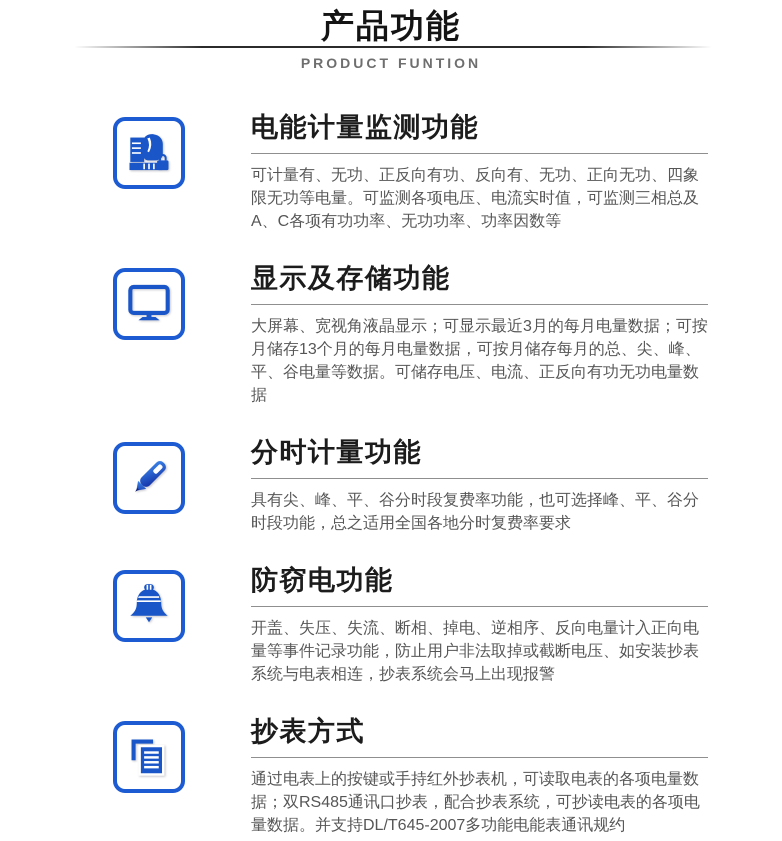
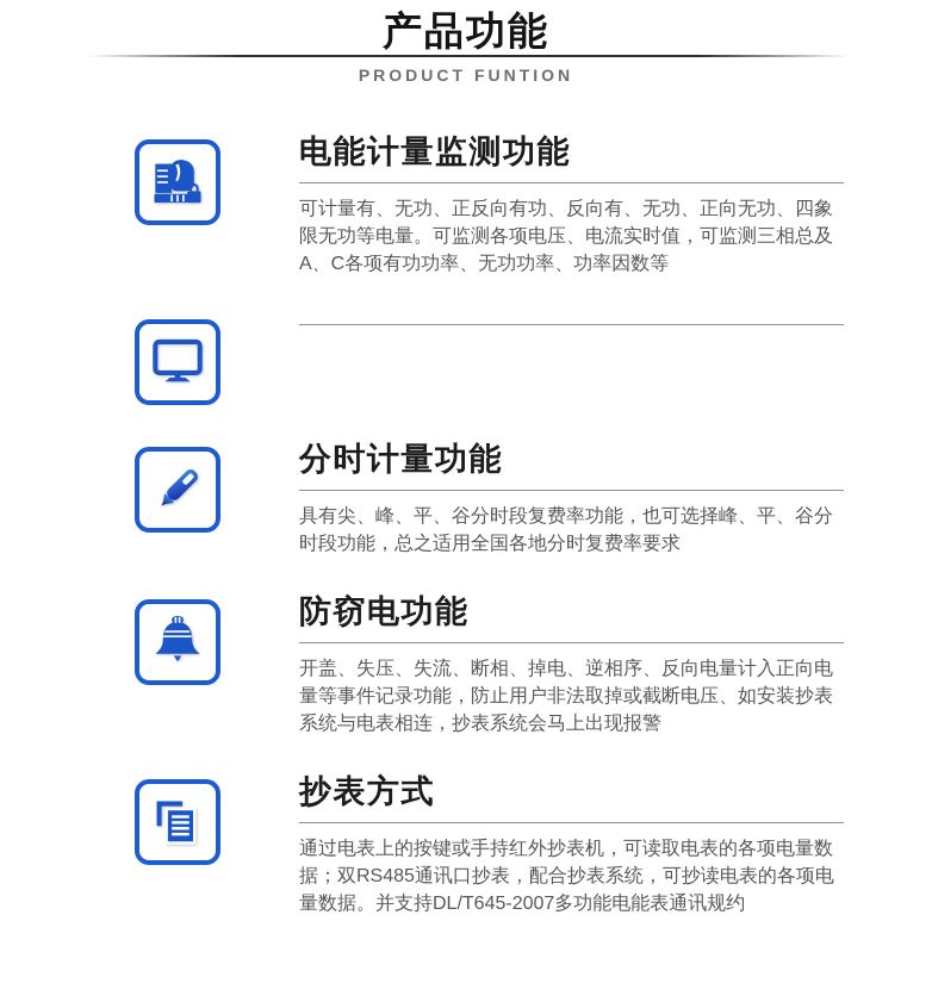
  产品功能
  PRODUCT FUNTION
  电能计量监测功能
  可计量有、无功、正反向有功、反向有、无功、正向无功、四象限无功等电量。可监测各项电压、电流实时值，可监测三相总及A、C各项有功功率、无功功率、功率因数等
- 显示及存储功能
- 大屏幕、宽视角液晶显示；可显示最近3月的每月电量数据；可按月储存13个月的每月电量数据，可按月储存每月的总、尖、峰、平、谷电量等数据。可储存电压、电流、正反向有功无功电量数据
  分时计量功能
  具有尖、峰、平、谷分时段复费率功能，也可选择峰、平、谷分时段功能，总之适用全国各地分时复费率要求
  防窃电功能
  开盖、失压、失流、断相、掉电、逆相序、反向电量计入正向电量等事件记录功能，防止用户非法取掉或截断电压、如安装抄表系统与电表相连，抄表系统会马上出现报警
  抄表方式
  通过电表上的按键或手持红外抄表机，可读取电表的各项电量数据；双RS485通讯口抄表，配合抄表系统，可抄读电表的各项电量数据。并支持DL/T645-2007多功能电能表通讯规约
